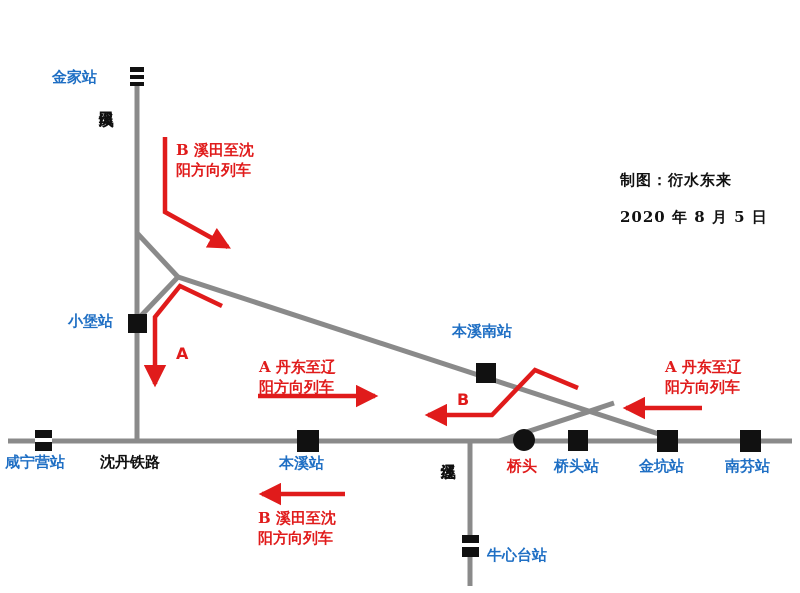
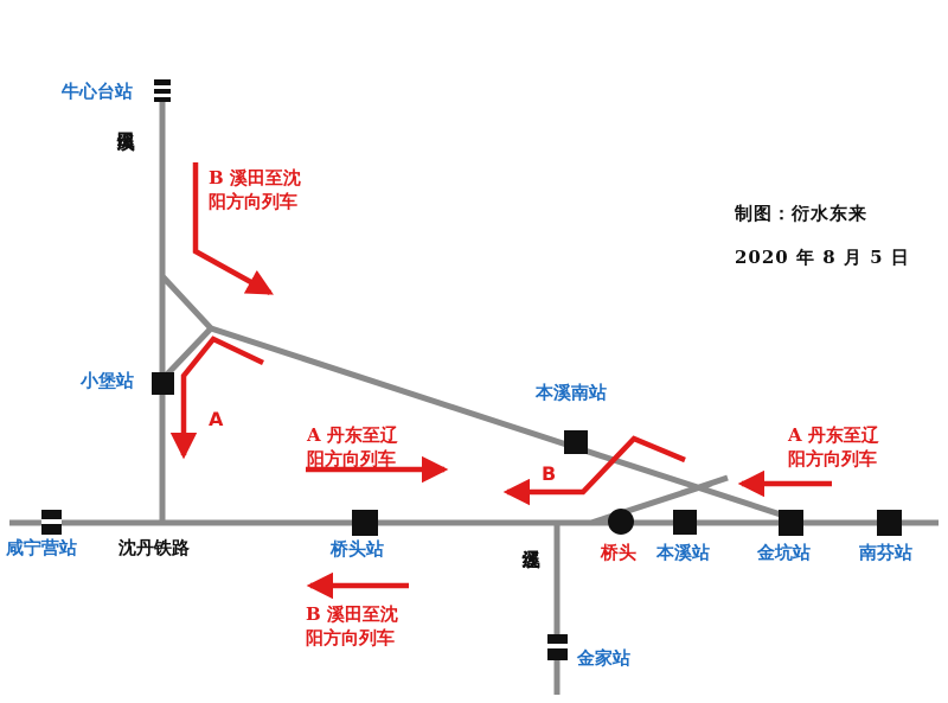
  制图：衍水东来
  2020 年 8 月 5 日
- 金家站
+ 牛心台站
  小堡站
  咸宁营站
- 本溪站
+ 桥头站
  本溪南站
  桥头
- 桥头站
+ 本溪站
  金坑站
  南芬站
- 牛心台站
+ 金家站
  沈丹铁路
  B 溪田至沈
  阳方向列车
  A 丹东至辽
  阳方向列车
  A 丹东至辽
  阳方向列车
  B 溪田至沈
  阳方向列车
  A
  B
